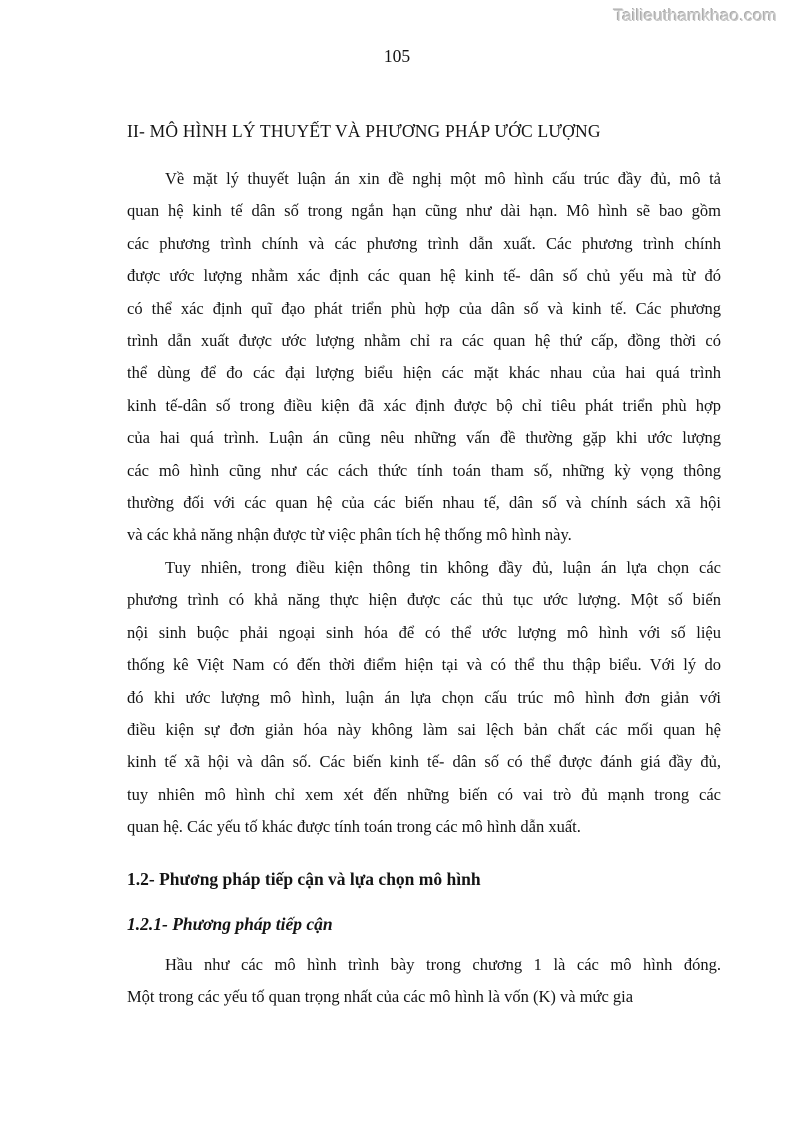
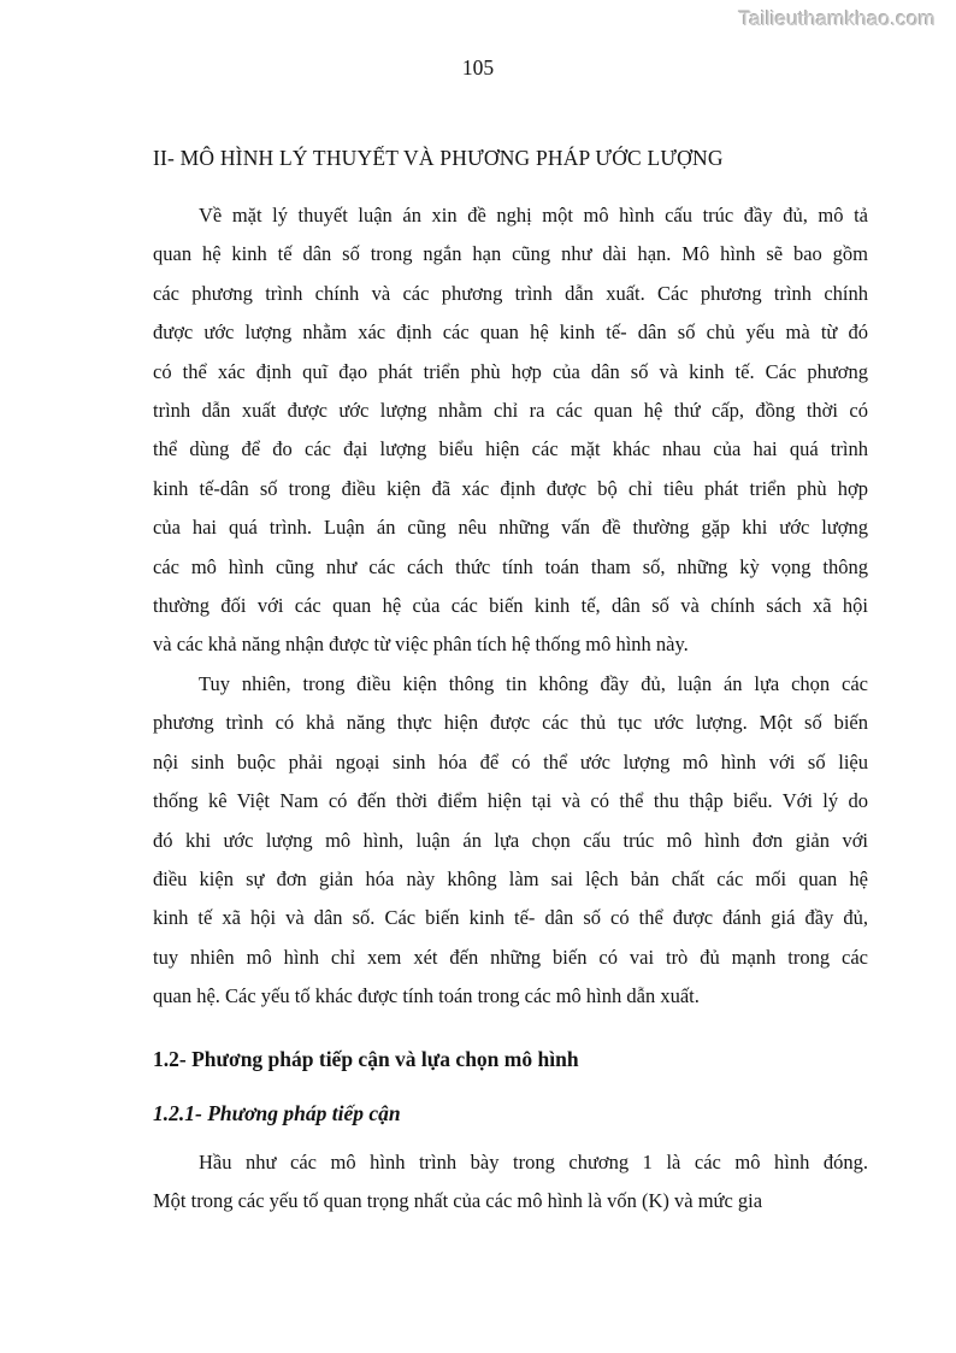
  Tailieuthamkhao.com
  105
  II- MÔ HÌNH LÝ THUYẾT VÀ PHƯƠNG PHÁP ƯỚC LƯỢNG
  Về mặt lý thuyết luận án xin đề nghị một mô hình cấu trúc đầy đủ, mô tả
  quan hệ kinh tế dân số trong ngắn hạn cũng như dài hạn. Mô hình sẽ bao gồm
  các phương trình chính và các phương trình dẫn xuất. Các phương trình chính
  được ước lượng nhằm xác định các quan hệ kinh tế- dân số chủ yếu mà từ đó
  có thể xác định quĩ đạo phát triển phù hợp của dân số và kinh tế. Các phương
  trình dẫn xuất được ước lượng nhằm chỉ ra các quan hệ thứ cấp, đồng thời có
  thể dùng để đo các đại lượng biểu hiện các mặt khác nhau của hai quá trình
  kinh tế-dân số trong điều kiện đã xác định được bộ chỉ tiêu phát triển phù hợp
  của hai quá trình. Luận án cũng nêu những vấn đề thường gặp khi ước lượng
  các mô hình cũng như các cách thức tính toán tham số, những kỳ vọng thông
- thường đối với các quan hệ của các biến nhau tế, dân số và chính sách xã hội
+ thường đối với các quan hệ của các biến kinh tế, dân số và chính sách xã hội
  và các khả năng nhận được từ việc phân tích hệ thống mô hình này.
  Tuy nhiên, trong điều kiện thông tin không đầy đủ, luận án lựa chọn các
  phương trình có khả năng thực hiện được các thủ tục ước lượng. Một số biến
  nội sinh buộc phải ngoại sinh hóa để có thể ước lượng mô hình với số liệu
  thống kê Việt Nam có đến thời điểm hiện tại và có thể thu thập biểu. Với lý do
  đó khi ước lượng mô hình, luận án lựa chọn cấu trúc mô hình đơn giản với
  điều kiện sự đơn giản hóa này không làm sai lệch bản chất các mối quan hệ
  kinh tế xã hội và dân số. Các biến kinh tế- dân số có thể được đánh giá đầy đủ,
  tuy nhiên mô hình chỉ xem xét đến những biến có vai trò đủ mạnh trong các
  quan hệ. Các yếu tố khác được tính toán trong các mô hình dẫn xuất.
  1.2- Phương pháp tiếp cận và lựa chọn mô hình
  1.2.1- Phương pháp tiếp cận
  Hầu như các mô hình trình bày trong chương 1 là các mô hình đóng.
  Một trong các yếu tố quan trọng nhất của các mô hình là vốn (K) và mức gia
